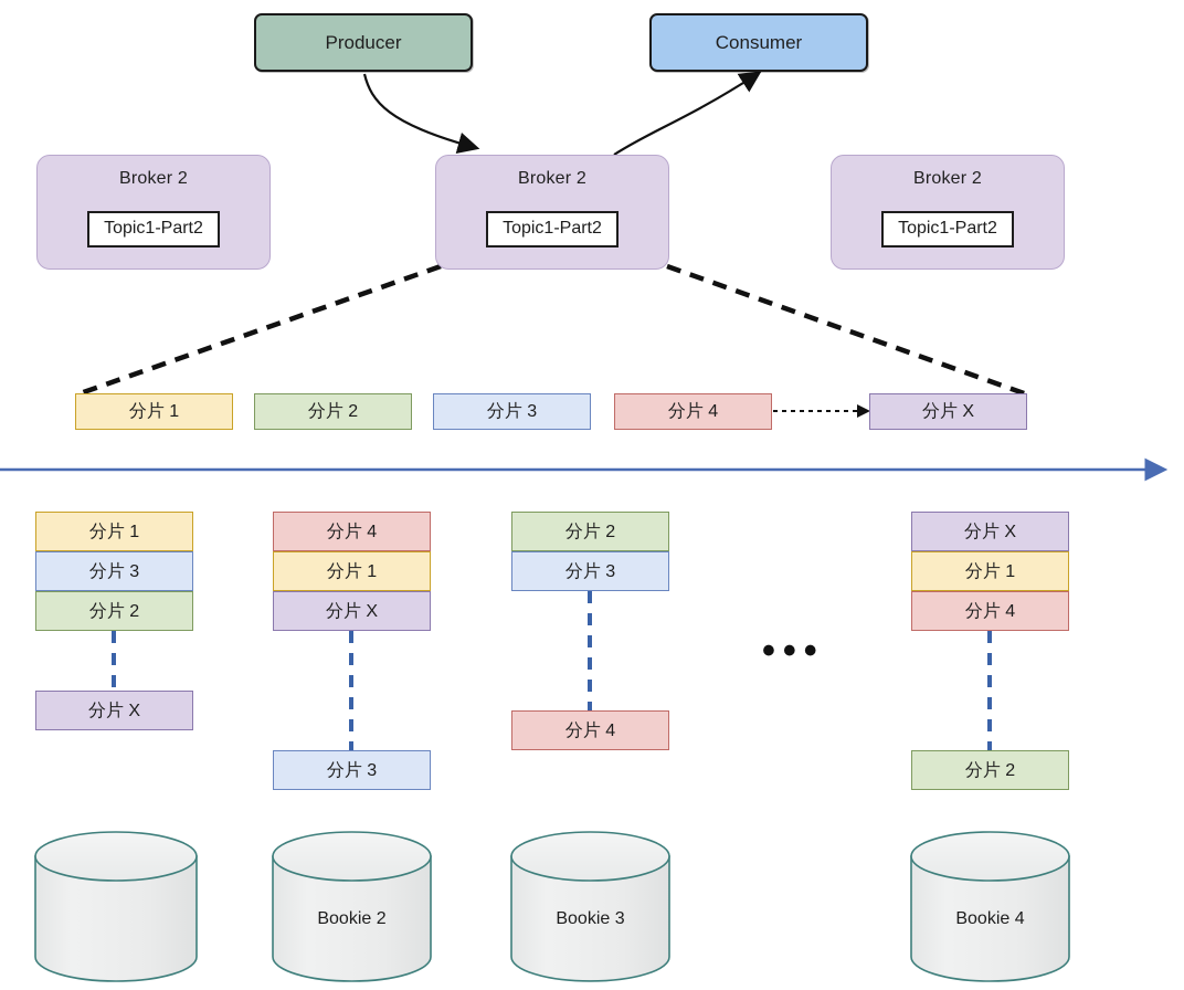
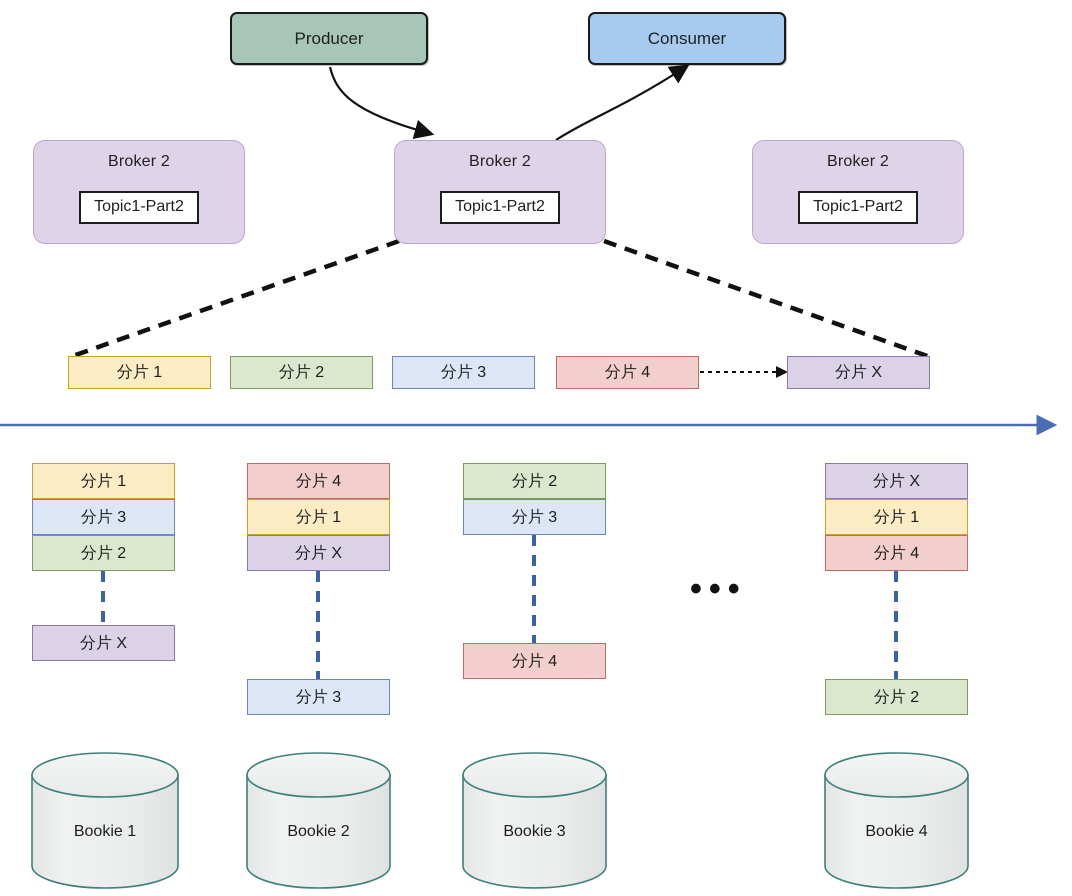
  Producer
  Consumer
  Broker 2
  Topic1-Part2
  Broker 2
  Topic1-Part2
  Broker 2
  Topic1-Part2
  分片 1
  分片 2
  分片 3
  分片 4
  分片 X
  分片 1
  分片 3
  分片 2
  分片 X
  分片 4
  分片 1
  分片 X
  分片 3
  分片 2
  分片 3
  分片 4
  •••
  分片 X
  分片 1
  分片 4
  分片 2
+ Bookie 1
  Bookie 2
  Bookie 3
  Bookie 4
